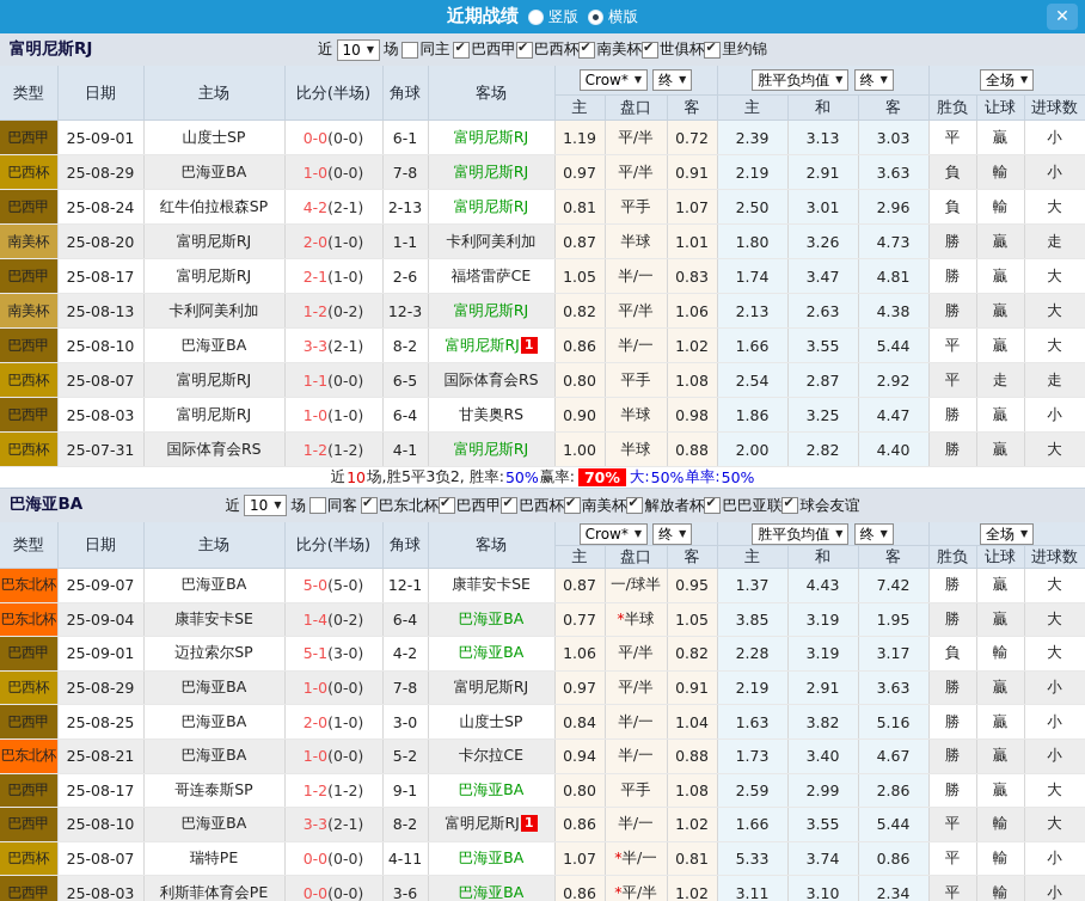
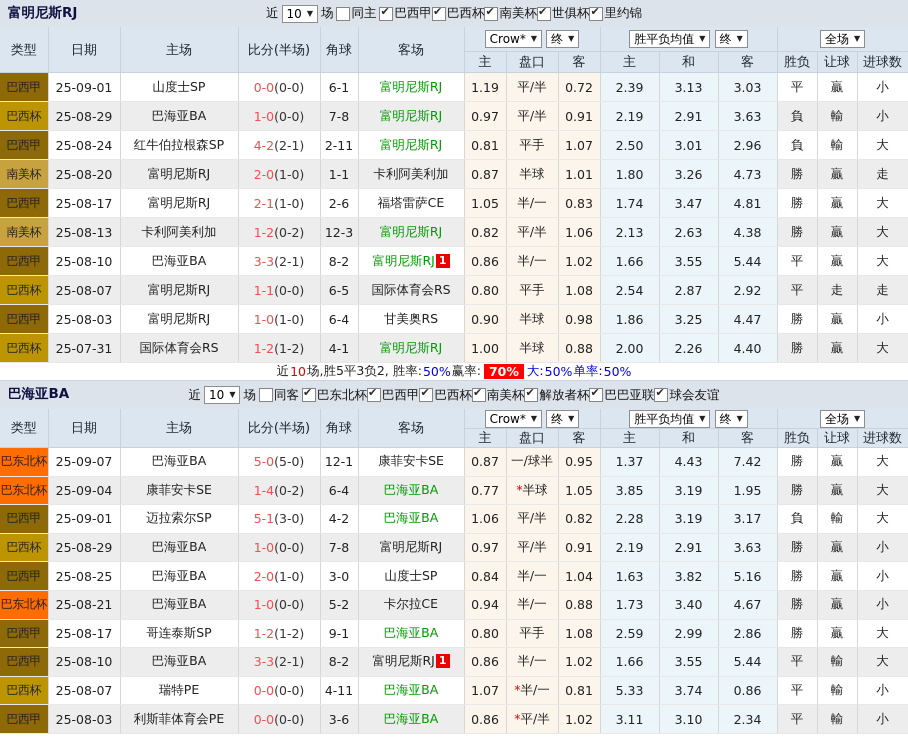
- 近期战绩
- 竖版
- 横版
- ✕
  富明尼斯RJ
  近
  10
  ▼
  场
  同主
  巴西甲
  巴西杯
  南美杯
  世俱杯
  里约锦
  类型	日期	主场	比分(半场)	角球	客场	Crow* ▼ 终 ▼	胜平负均值 ▼ 终 ▼	全场 ▼
  主	盘口	客	主	和	客	胜负	让球	进球数
  巴西甲	25-09-01	山度士SP	0-0(0-0)	6-1	富明尼斯RJ	1.19	平/半	0.72	2.39	3.13	3.03	平	贏	小
  巴西杯	25-08-29	巴海亚BA	1-0(0-0)	7-8	富明尼斯RJ	0.97	平/半	0.91	2.19	2.91	3.63	負	輸	小
- 巴西甲	25-08-24	红牛伯拉根森SP	4-2(2-1)	2-13	富明尼斯RJ	0.81	平手	1.07	2.50	3.01	2.96	負	輸	大
+ 巴西甲	25-08-24	红牛伯拉根森SP	4-2(2-1)	2-11	富明尼斯RJ	0.81	平手	1.07	2.50	3.01	2.96	負	輸	大
  南美杯	25-08-20	富明尼斯RJ	2-0(1-0)	1-1	卡利阿美利加	0.87	半球	1.01	1.80	3.26	4.73	勝	贏	走
  巴西甲	25-08-17	富明尼斯RJ	2-1(1-0)	2-6	福塔雷萨CE	1.05	半/一	0.83	1.74	3.47	4.81	勝	贏	大
  南美杯	25-08-13	卡利阿美利加	1-2(0-2)	12-3	富明尼斯RJ	0.82	平/半	1.06	2.13	2.63	4.38	勝	贏	大
  巴西甲	25-08-10	巴海亚BA	3-3(2-1)	8-2	富明尼斯RJ 1	0.86	半/一	1.02	1.66	3.55	5.44	平	贏	大
  巴西杯	25-08-07	富明尼斯RJ	1-1(0-0)	6-5	国际体育会RS	0.80	平手	1.08	2.54	2.87	2.92	平	走	走
  巴西甲	25-08-03	富明尼斯RJ	1-0(1-0)	6-4	甘美奥RS	0.90	半球	0.98	1.86	3.25	4.47	勝	贏	小
- 巴西杯	25-07-31	国际体育会RS	1-2(1-2)	4-1	富明尼斯RJ	1.00	半球	0.88	2.00	2.82	4.40	勝	贏	大
+ 巴西杯	25-07-31	国际体育会RS	1-2(1-2)	4-1	富明尼斯RJ	1.00	半球	0.88	2.00	2.26	4.40	勝	贏	大
  近
  10
  场,胜5平3负2, 胜率:
  50%
  赢率:
  70%
  大:
  50%
  单率:
  50%
  巴海亚BA
  近
  10
  ▼
  场
  同客
  巴东北杯
  巴西甲
  巴西杯
  南美杯
  解放者杯
  巴巴亚联
  球会友谊
  类型	日期	主场	比分(半场)	角球	客场	Crow* ▼ 终 ▼	胜平负均值 ▼ 终 ▼	全场 ▼
  主	盘口	客	主	和	客	胜负	让球	进球数
  巴东北杯	25-09-07	巴海亚BA	5-0(5-0)	12-1	康菲安卡SE	0.87	一/球半	0.95	1.37	4.43	7.42	勝	贏	大
  巴东北杯	25-09-04	康菲安卡SE	1-4(0-2)	6-4	巴海亚BA	0.77	*半球	1.05	3.85	3.19	1.95	勝	贏	大
  巴西甲	25-09-01	迈拉索尔SP	5-1(3-0)	4-2	巴海亚BA	1.06	平/半	0.82	2.28	3.19	3.17	負	輸	大
  巴西杯	25-08-29	巴海亚BA	1-0(0-0)	7-8	富明尼斯RJ	0.97	平/半	0.91	2.19	2.91	3.63	勝	贏	小
  巴西甲	25-08-25	巴海亚BA	2-0(1-0)	3-0	山度士SP	0.84	半/一	1.04	1.63	3.82	5.16	勝	贏	小
  巴东北杯	25-08-21	巴海亚BA	1-0(0-0)	5-2	卡尔拉CE	0.94	半/一	0.88	1.73	3.40	4.67	勝	贏	小
  巴西甲	25-08-17	哥连泰斯SP	1-2(1-2)	9-1	巴海亚BA	0.80	平手	1.08	2.59	2.99	2.86	勝	贏	大
  巴西甲	25-08-10	巴海亚BA	3-3(2-1)	8-2	富明尼斯RJ 1	0.86	半/一	1.02	1.66	3.55	5.44	平	輸	大
  巴西杯	25-08-07	瑞特PE	0-0(0-0)	4-11	巴海亚BA	1.07	*半/一	0.81	5.33	3.74	0.86	平	輸	小
  巴西甲	25-08-03	利斯菲体育会PE	0-0(0-0)	3-6	巴海亚BA	0.86	*平/半	1.02	3.11	3.10	2.34	平	輸	小
